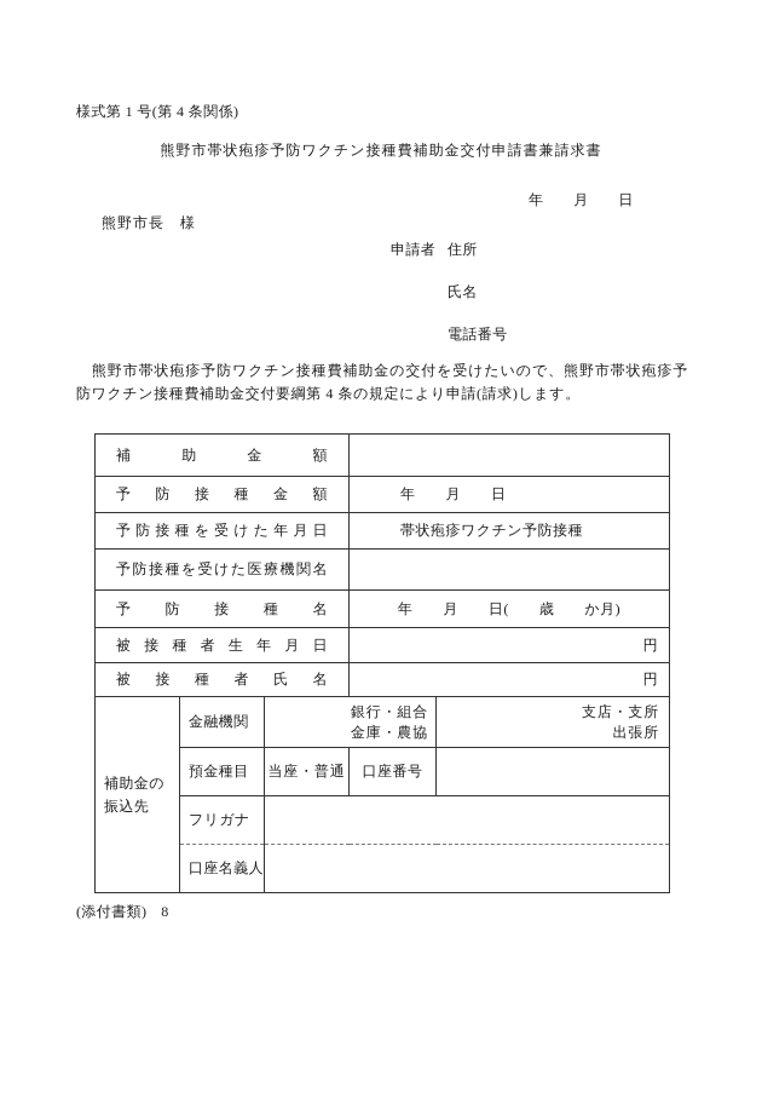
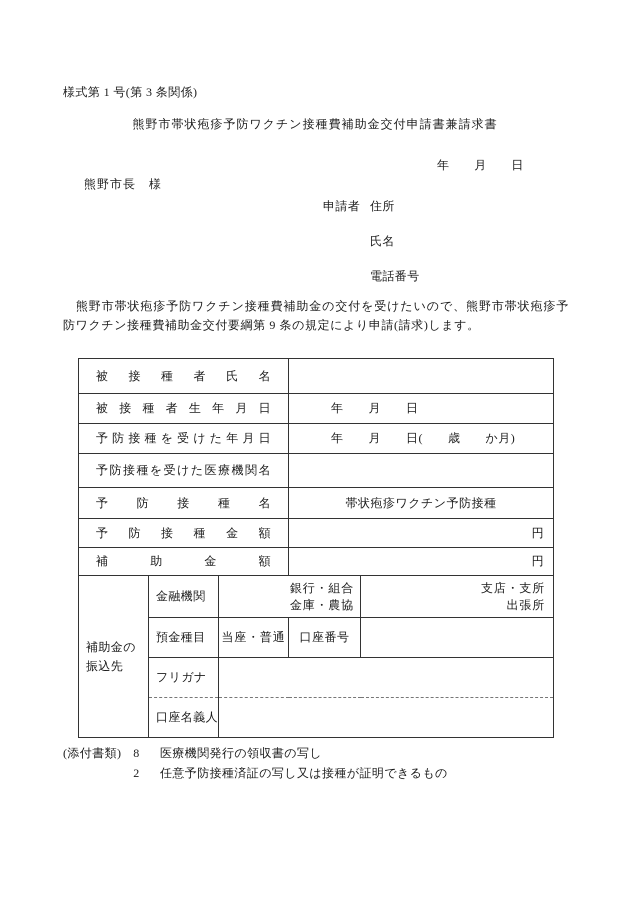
- 様式第 1 号(第 4 条関係)
+ 様式第 1 号(第 3 条関係)
  熊野市帯状疱疹予防ワクチン接種費補助金交付申請書兼請求書
  年 月 日
  熊野市長 様
  申請者
  住所
  氏名
  電話番号
- 熊野市帯状疱疹予防ワクチン接種費補助金の交付を受けたいので、熊野市帯状疱疹予防ワクチン接種費補助金交付要綱第 4 条の規定により申請(請求)します。
+ 熊野市帯状疱疹予防ワクチン接種費補助金の交付を受けたいので、熊野市帯状疱疹予防ワクチン接種費補助金交付要綱第 9 条の規定により申請(請求)します。
- 補助金額
+ 被接種者氏名
- 予防接種金額	年 月 日
+ 被接種者生年月日	年 月 日
- 予防接種を受けた年月日	帯状疱疹ワクチン予防接種
+ 予防接種を受けた年月日	年 月 日( 歳 か月)
  予防接種を受けた医療機関名
- 予防接種名	年 月 日( 歳 か月)
+ 予防接種名	帯状疱疹ワクチン予防接種
- 被接種者生年月日	円
+ 予防接種金額	円
- 被接種者氏名	円
+ 補助金額	円
  補助金の 振込先	金融機関	銀行・組合 金庫・農協	支店・支所 出張所
  預金種目	当座・普通	口座番号
  フリガナ
  口座名義人
  (添付書類)
  8
+ 医療機関発行の領収書の写し
+ 2
+ 任意予防接種済証の写し又は接種が証明できるもの
